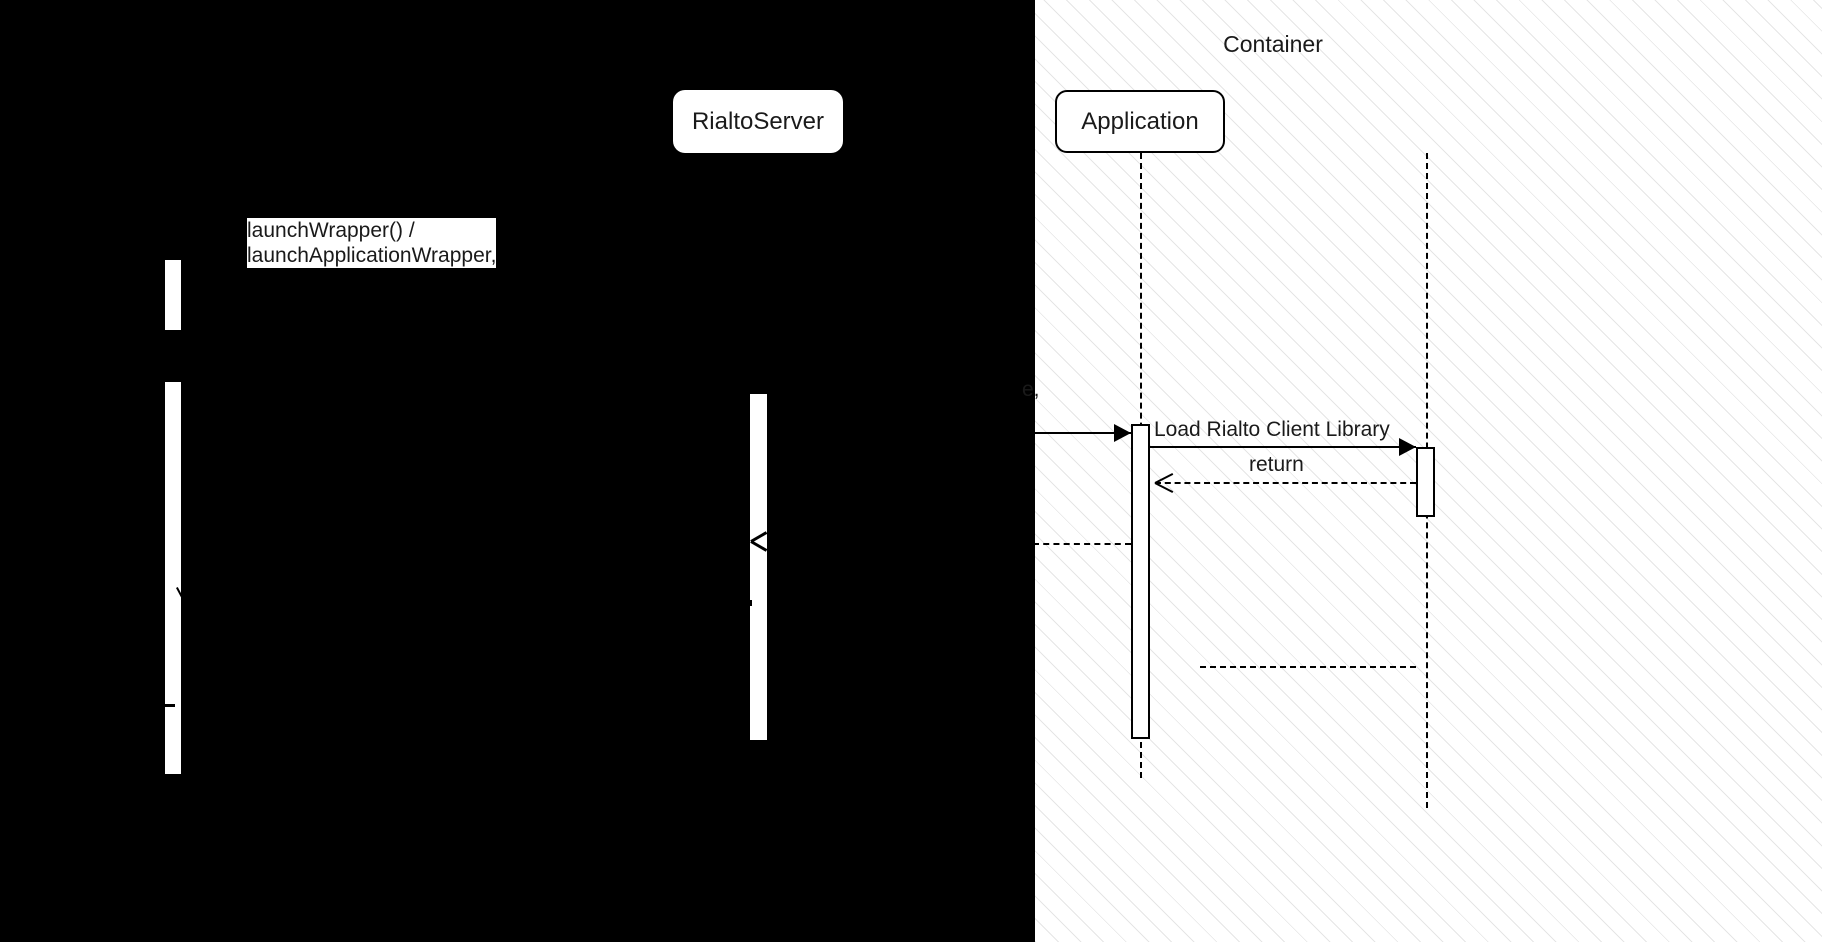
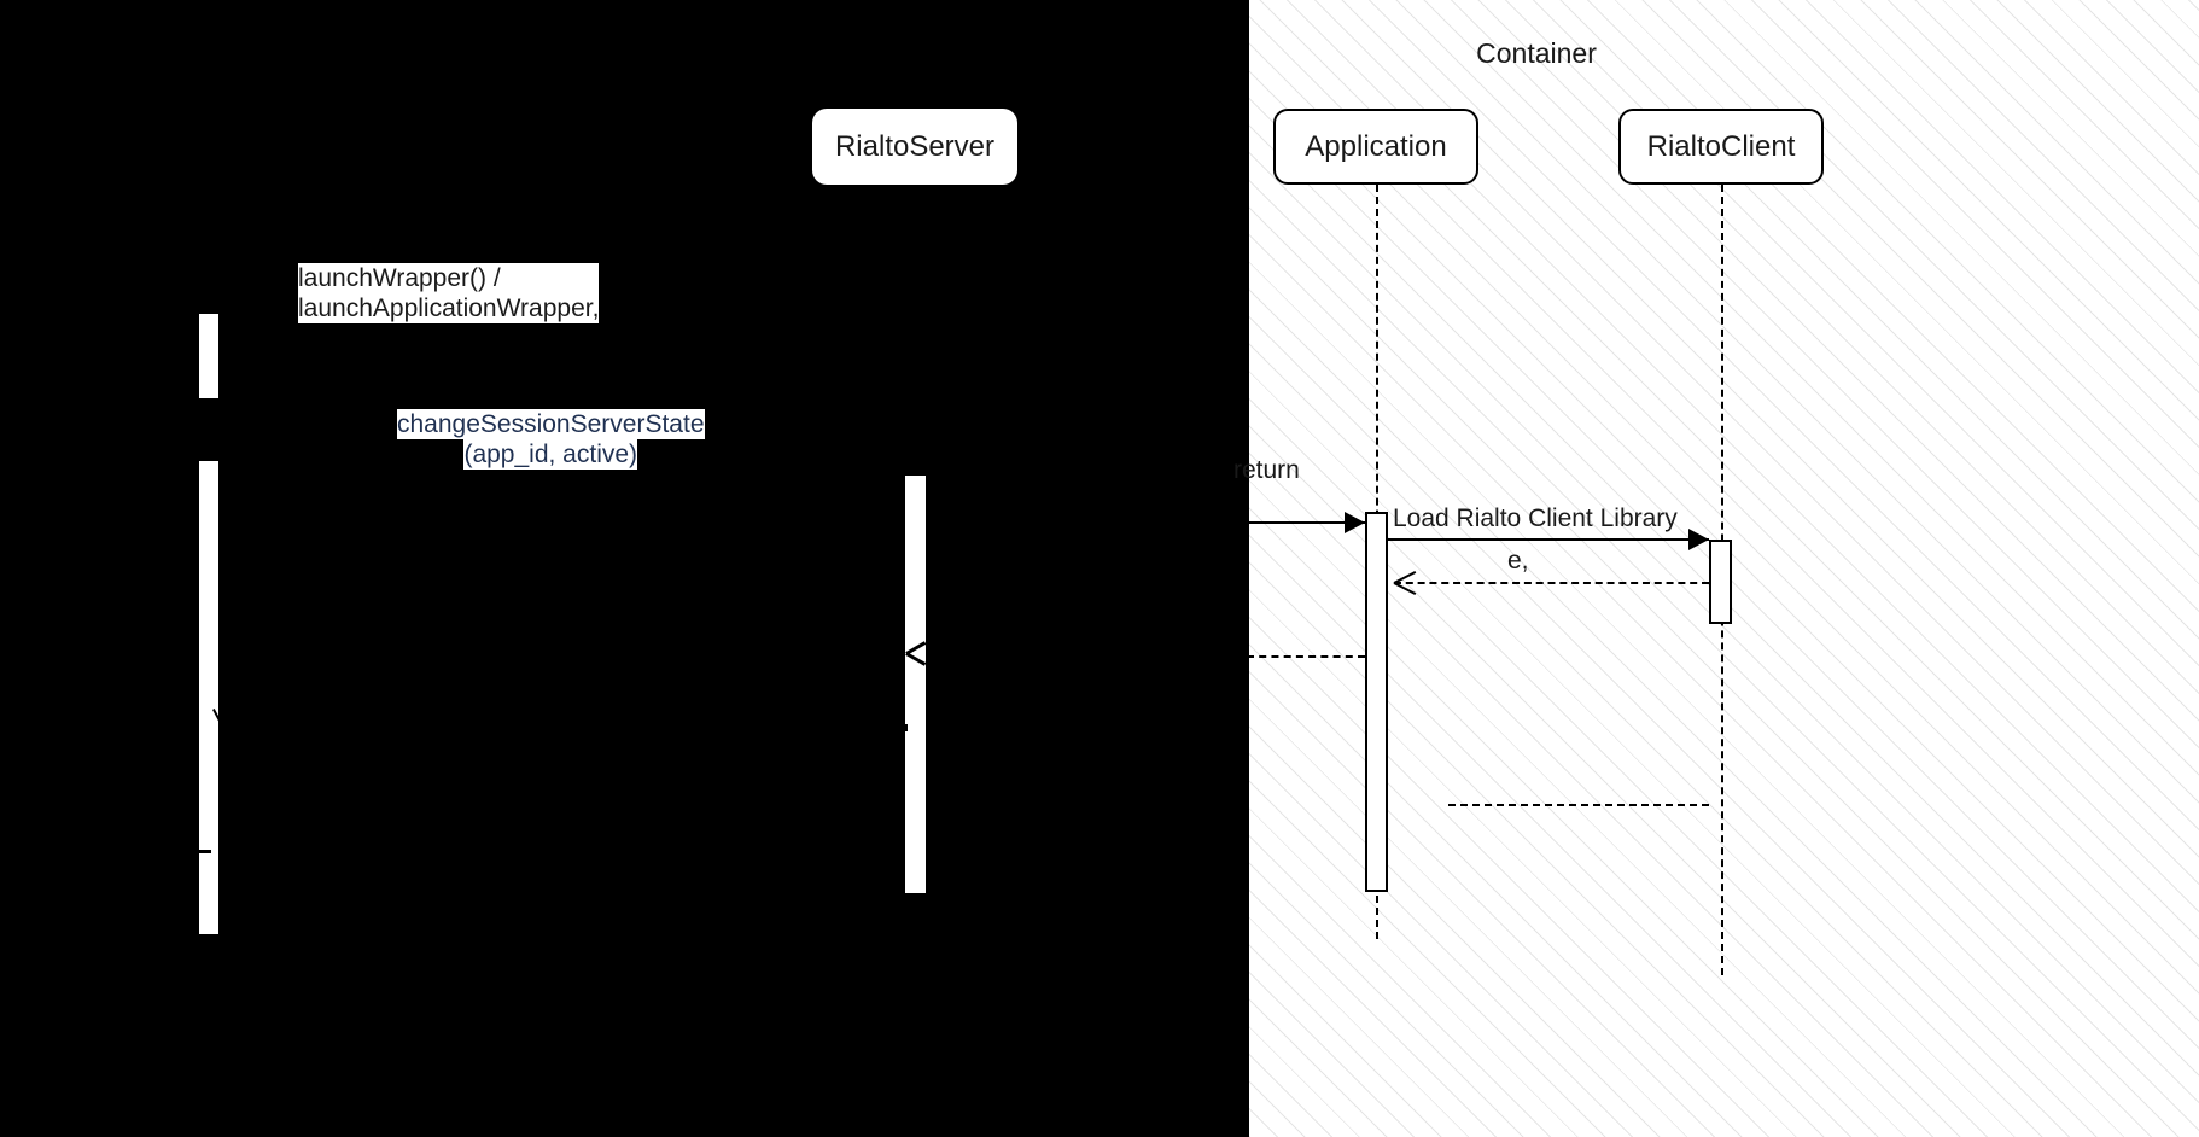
  Container
  RialtoServer
  Application
+ RialtoClient
  launchWrapper() /
  launchApplicationWrapper,
+ changeSessionServerState
+ (app_id, active)
- e,
+ return
  Load Rialto Client Library
- return
+ e,
